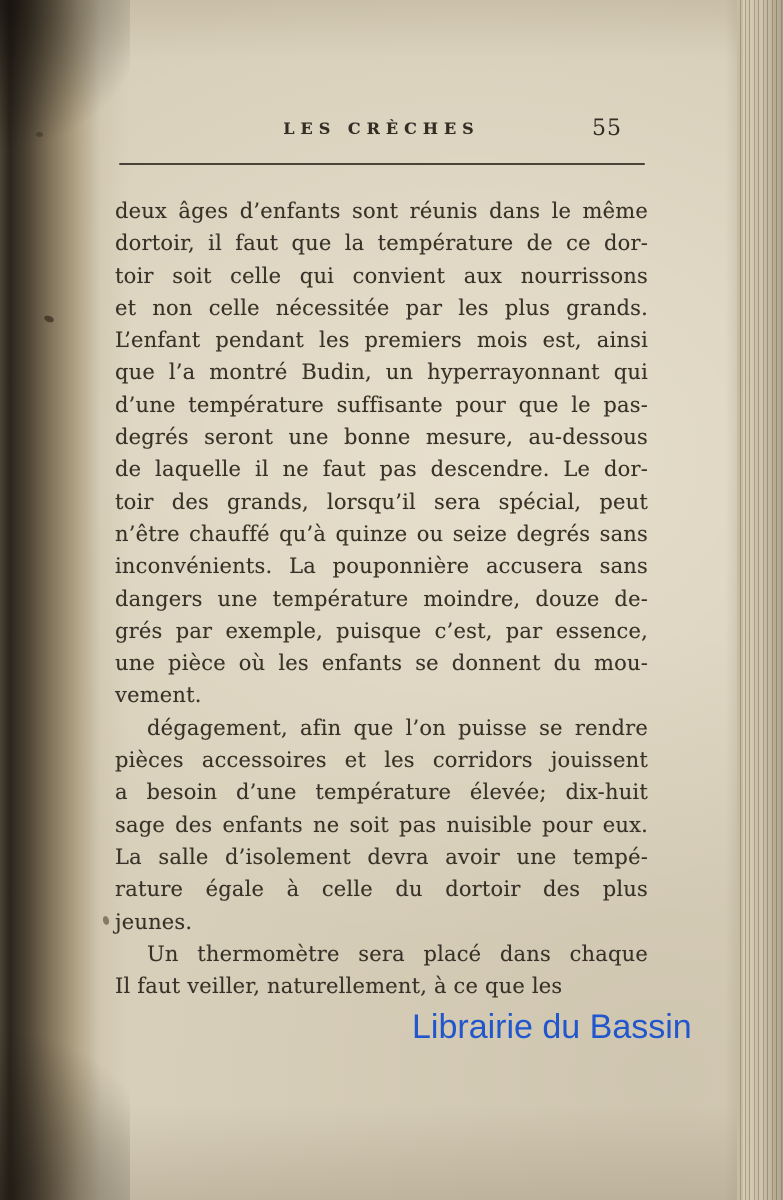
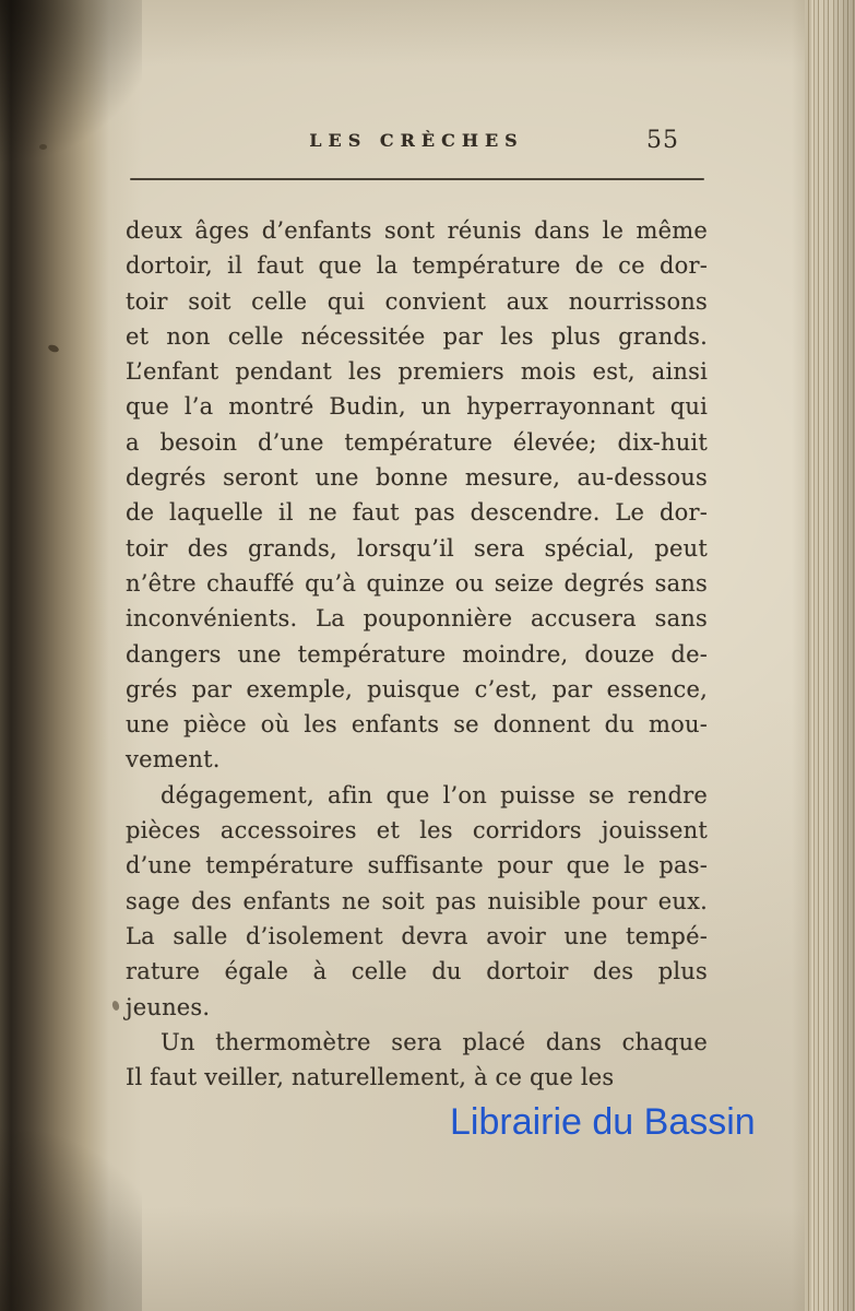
  LES CRÈCHES
  55
  deux âges d’enfants sont réunis dans le même
  dortoir, il faut que la température de ce dor-
  toir soit celle qui convient aux nourrissons
  et non celle nécessitée par les plus grands.
  L’enfant pendant les premiers mois est, ainsi
  que l’a montré Budin, un hyperrayonnant qui
- d’une température suffisante pour que le pas-
+ a besoin d’une température élevée; dix-huit
  degrés seront une bonne mesure, au-dessous
  de laquelle il ne faut pas descendre. Le dor-
  toir des grands, lorsqu’il sera spécial, peut
  n’être chauffé qu’à quinze ou seize degrés sans
  inconvénients. La pouponnière accusera sans
  dangers une température moindre, douze de-
  grés par exemple, puisque c’est, par essence,
  une pièce où les enfants se donnent du mou-
  vement.
  dégagement, afin que l’on puisse se rendre
  pièces accessoires et les corridors jouissent
- a besoin d’une température élevée; dix-huit
+ d’une température suffisante pour que le pas-
  sage des enfants ne soit pas nuisible pour eux.
  La salle d’isolement devra avoir une tempé-
  rature égale à celle du dortoir des plus
  jeunes.
  Un thermomètre sera placé dans chaque
  Il faut veiller, naturellement, à ce que les
  Librairie du Bassin
